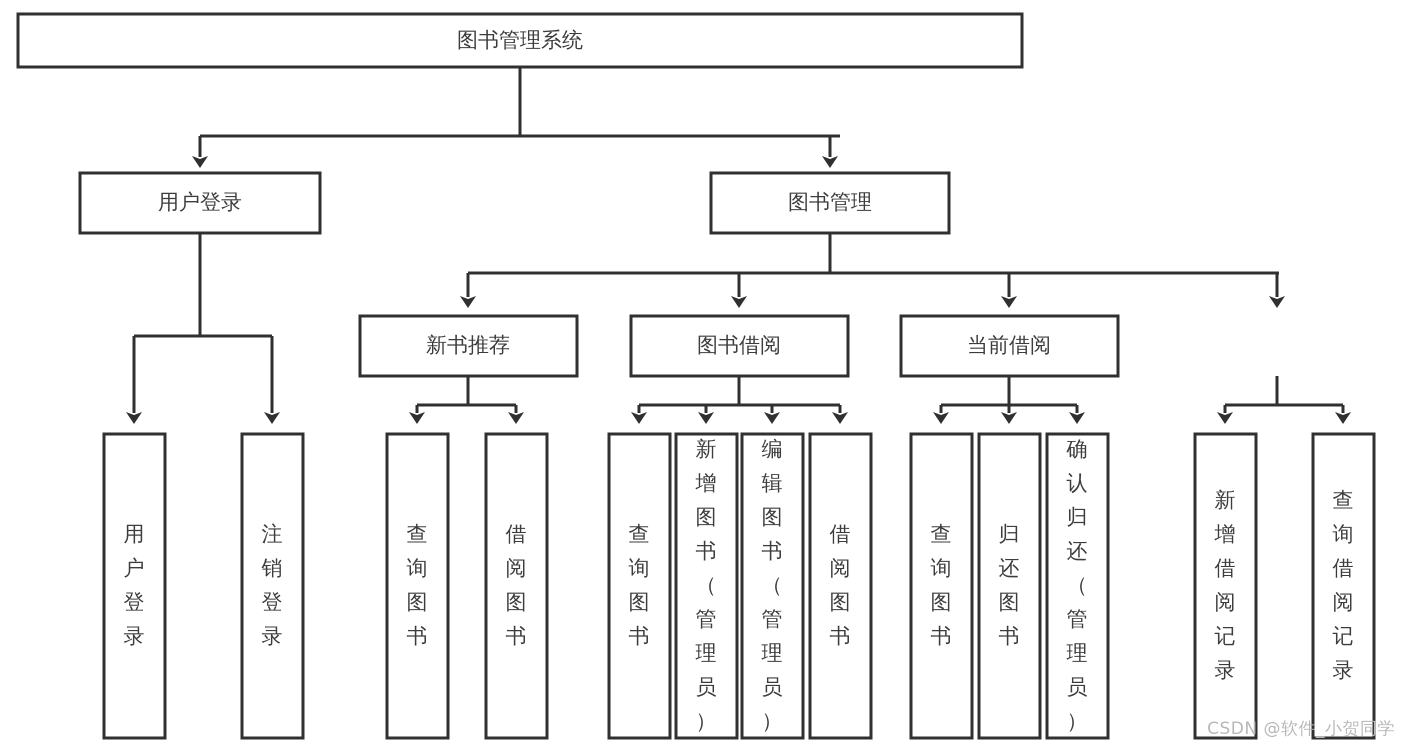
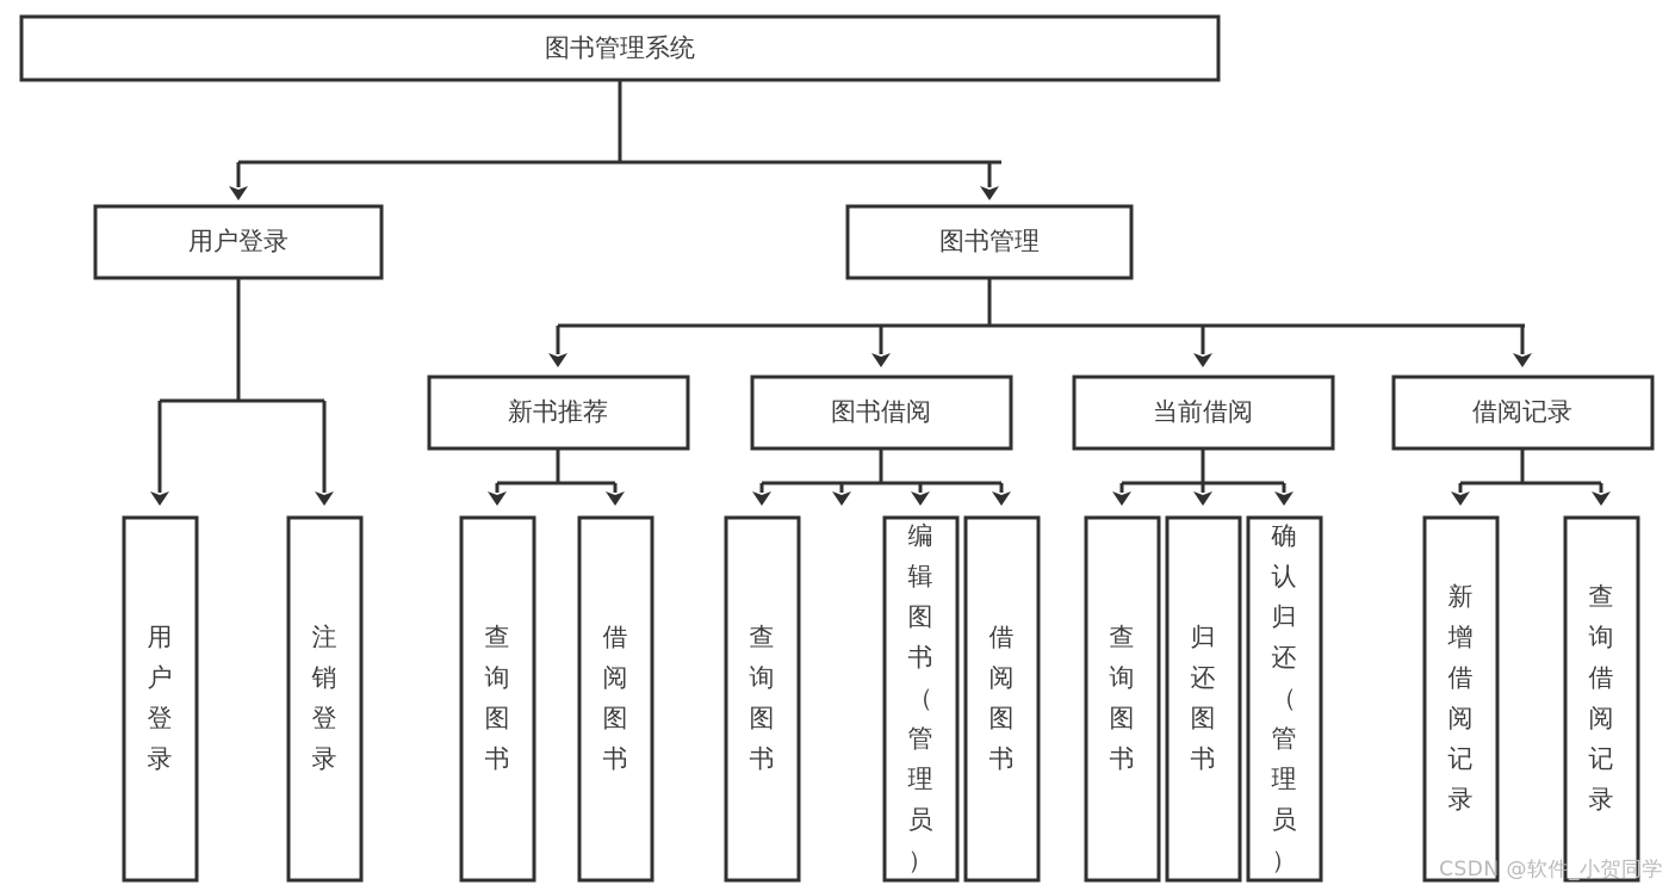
  图书管理系统
  用户登录
  图书管理
  新书推荐
  图书借阅
  当前借阅
+ 借阅记录
  用户登录
  注销登录
  查询图书
  借阅图书
  查询图书
- 新增图书（管理员）
  编辑图书（管理员）
  借阅图书
  查询图书
  归还图书
  确认归还（管理员）
  新增借阅记录
  查询借阅记录
  CSDN @软件_小贺同学
